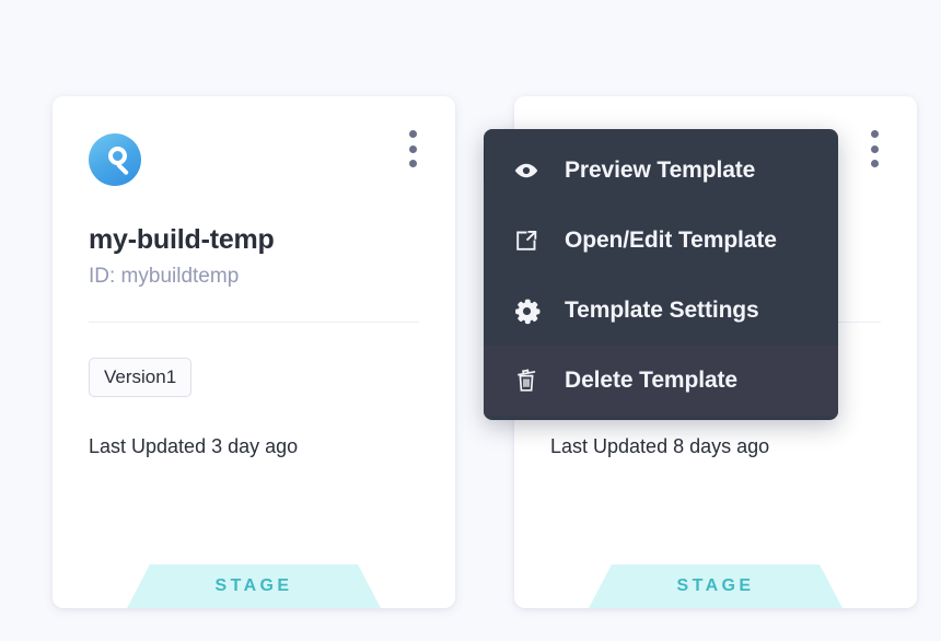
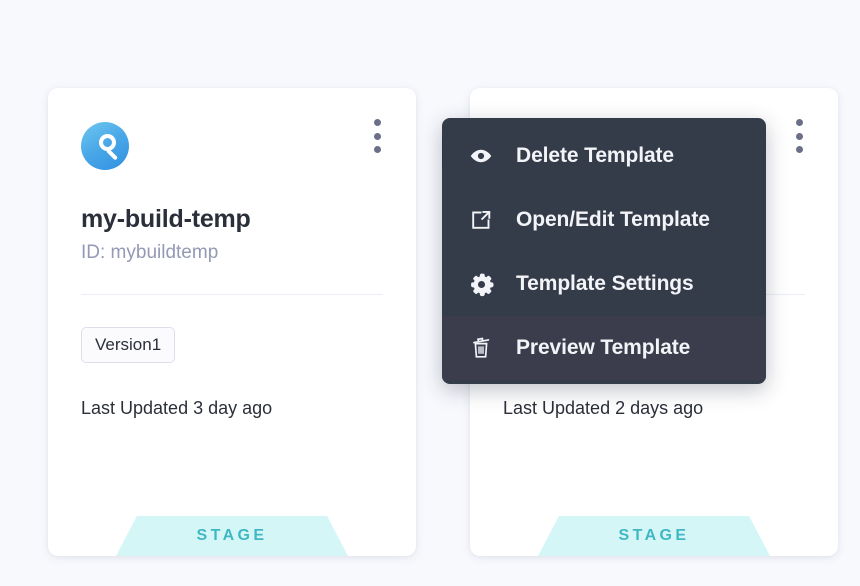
  my-build-temp
  ID: mybuildtemp
  Version1
  Last Updated 3 day ago
  STAGE
- Last Updated 8 days ago
+ Last Updated 2 days ago
  STAGE
- Preview Template
+ Delete Template
  Open/Edit Template
  Template Settings
- Delete Template
+ Preview Template
